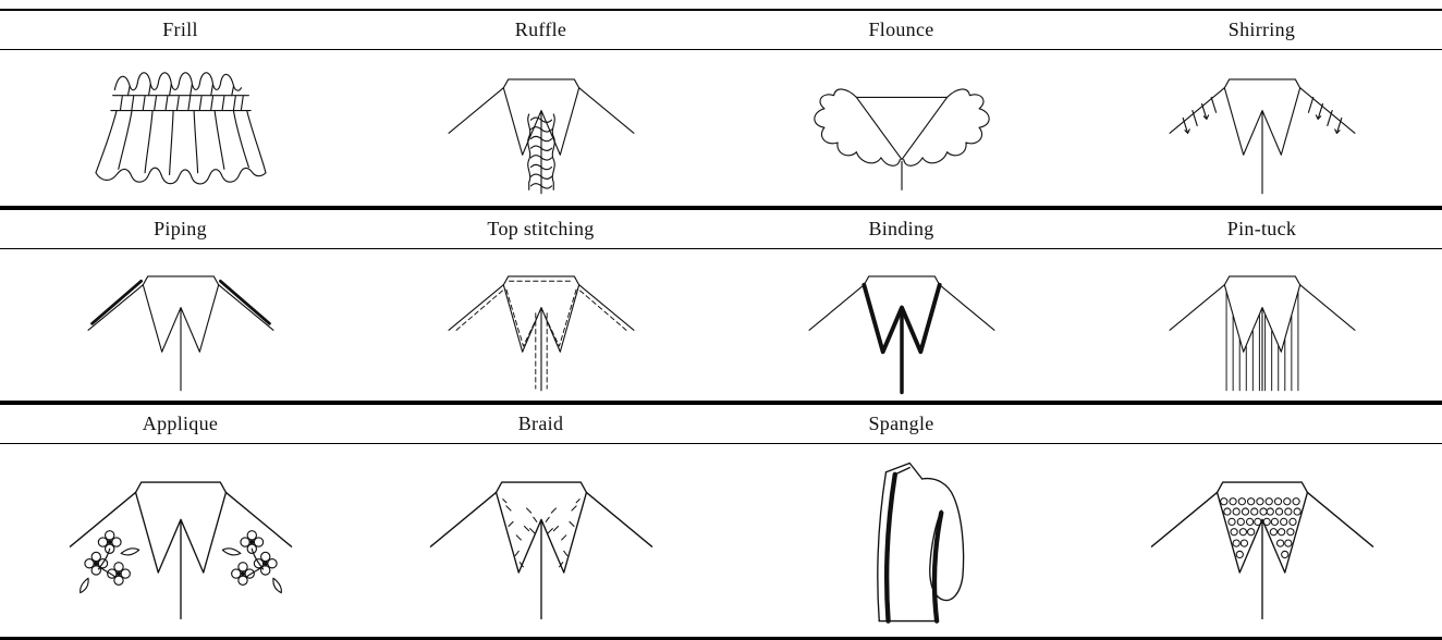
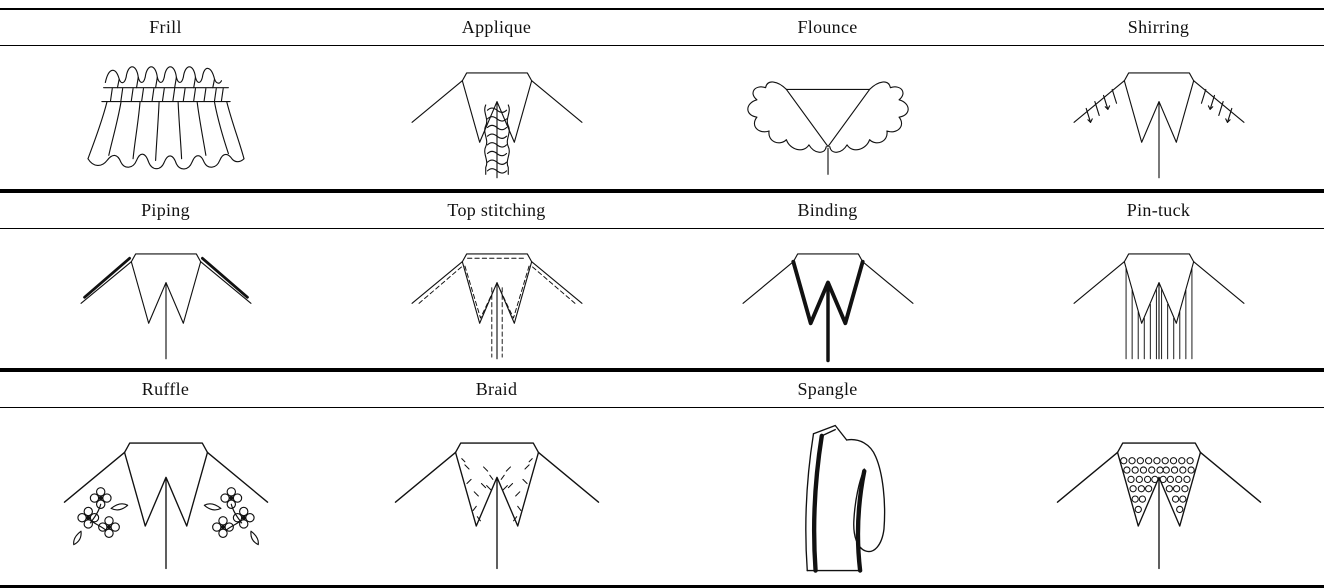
  Frill
- Ruffle
+ Applique
  Flounce
  Shirring
  Piping
  Top stitching
  Binding
  Pin-tuck
- Applique
+ Ruffle
  Braid
  Spangle
